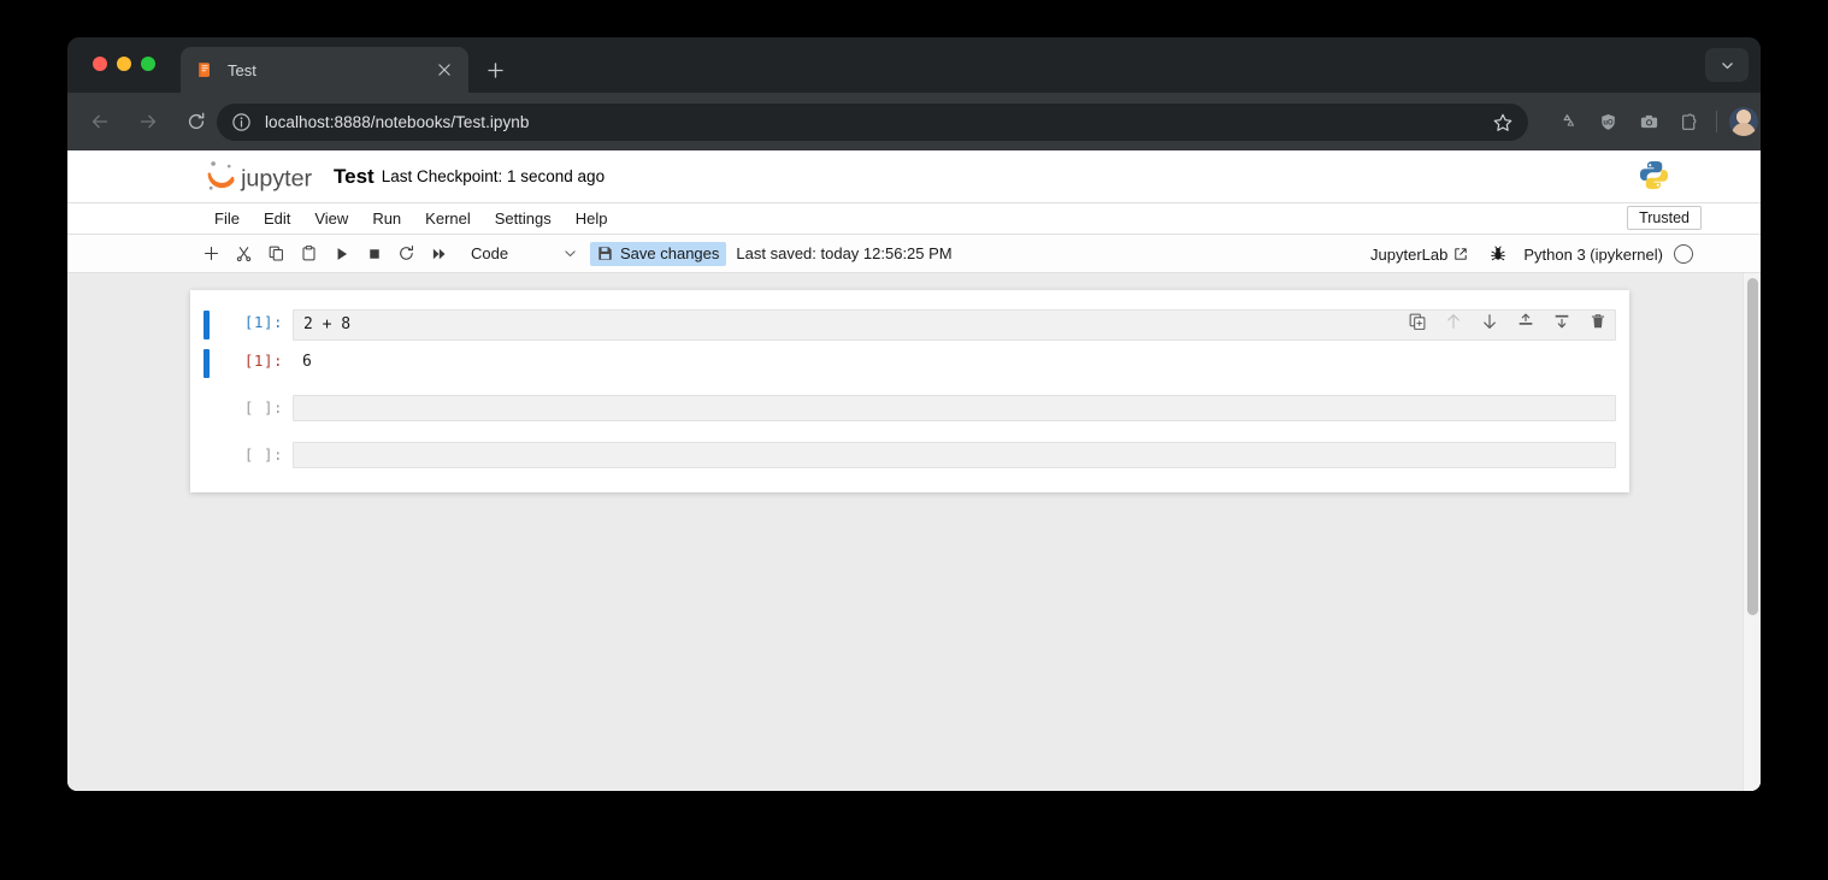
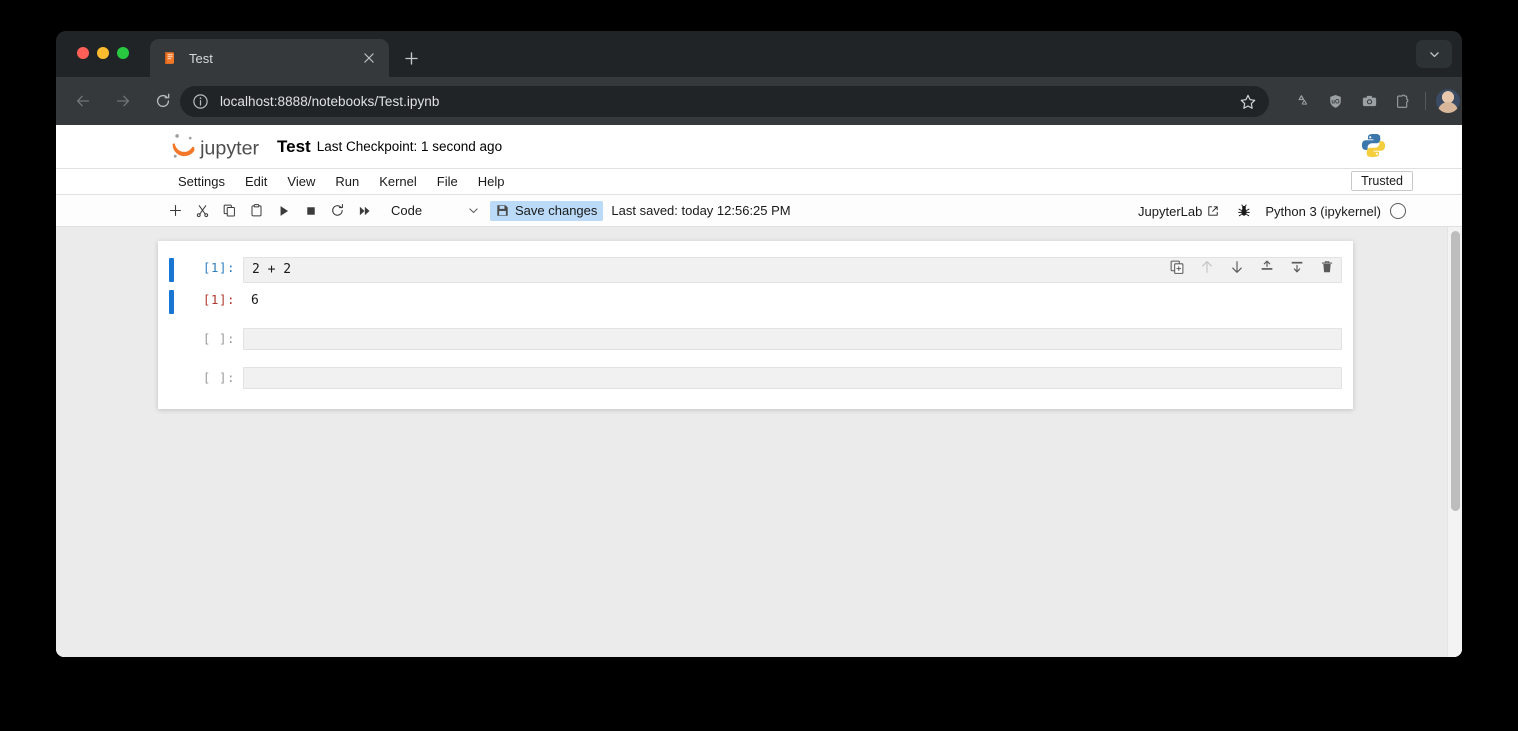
  Test
  localhost:8888/notebooks/Test.ipynb
  jupyter
  Test
  Last Checkpoint: 1 second ago
- File
+ Settings
  Edit
  View
  Run
  Kernel
- Settings
+ File
  Help
  Trusted
  Code
  Save changes
  Last saved: today 12:56:25 PM
  JupyterLab
  Python 3 (ipykernel)
  [1]:
- 2 + 8
+ 2 + 2
  [1]:
  6
  [ ]:
  [ ]:
